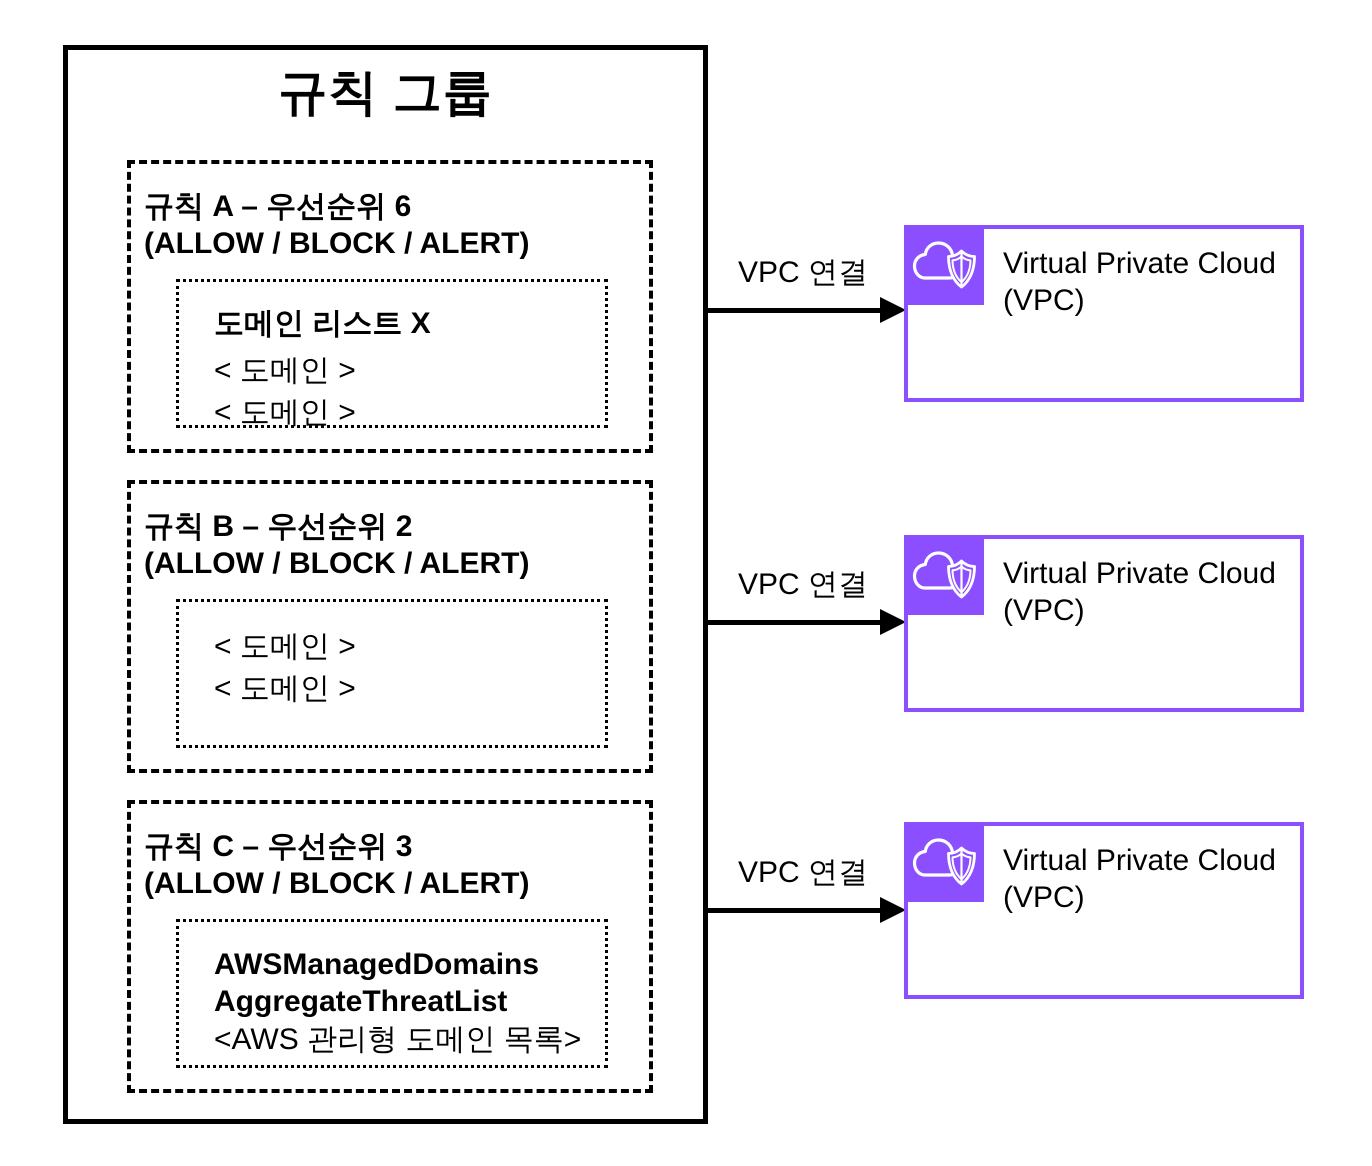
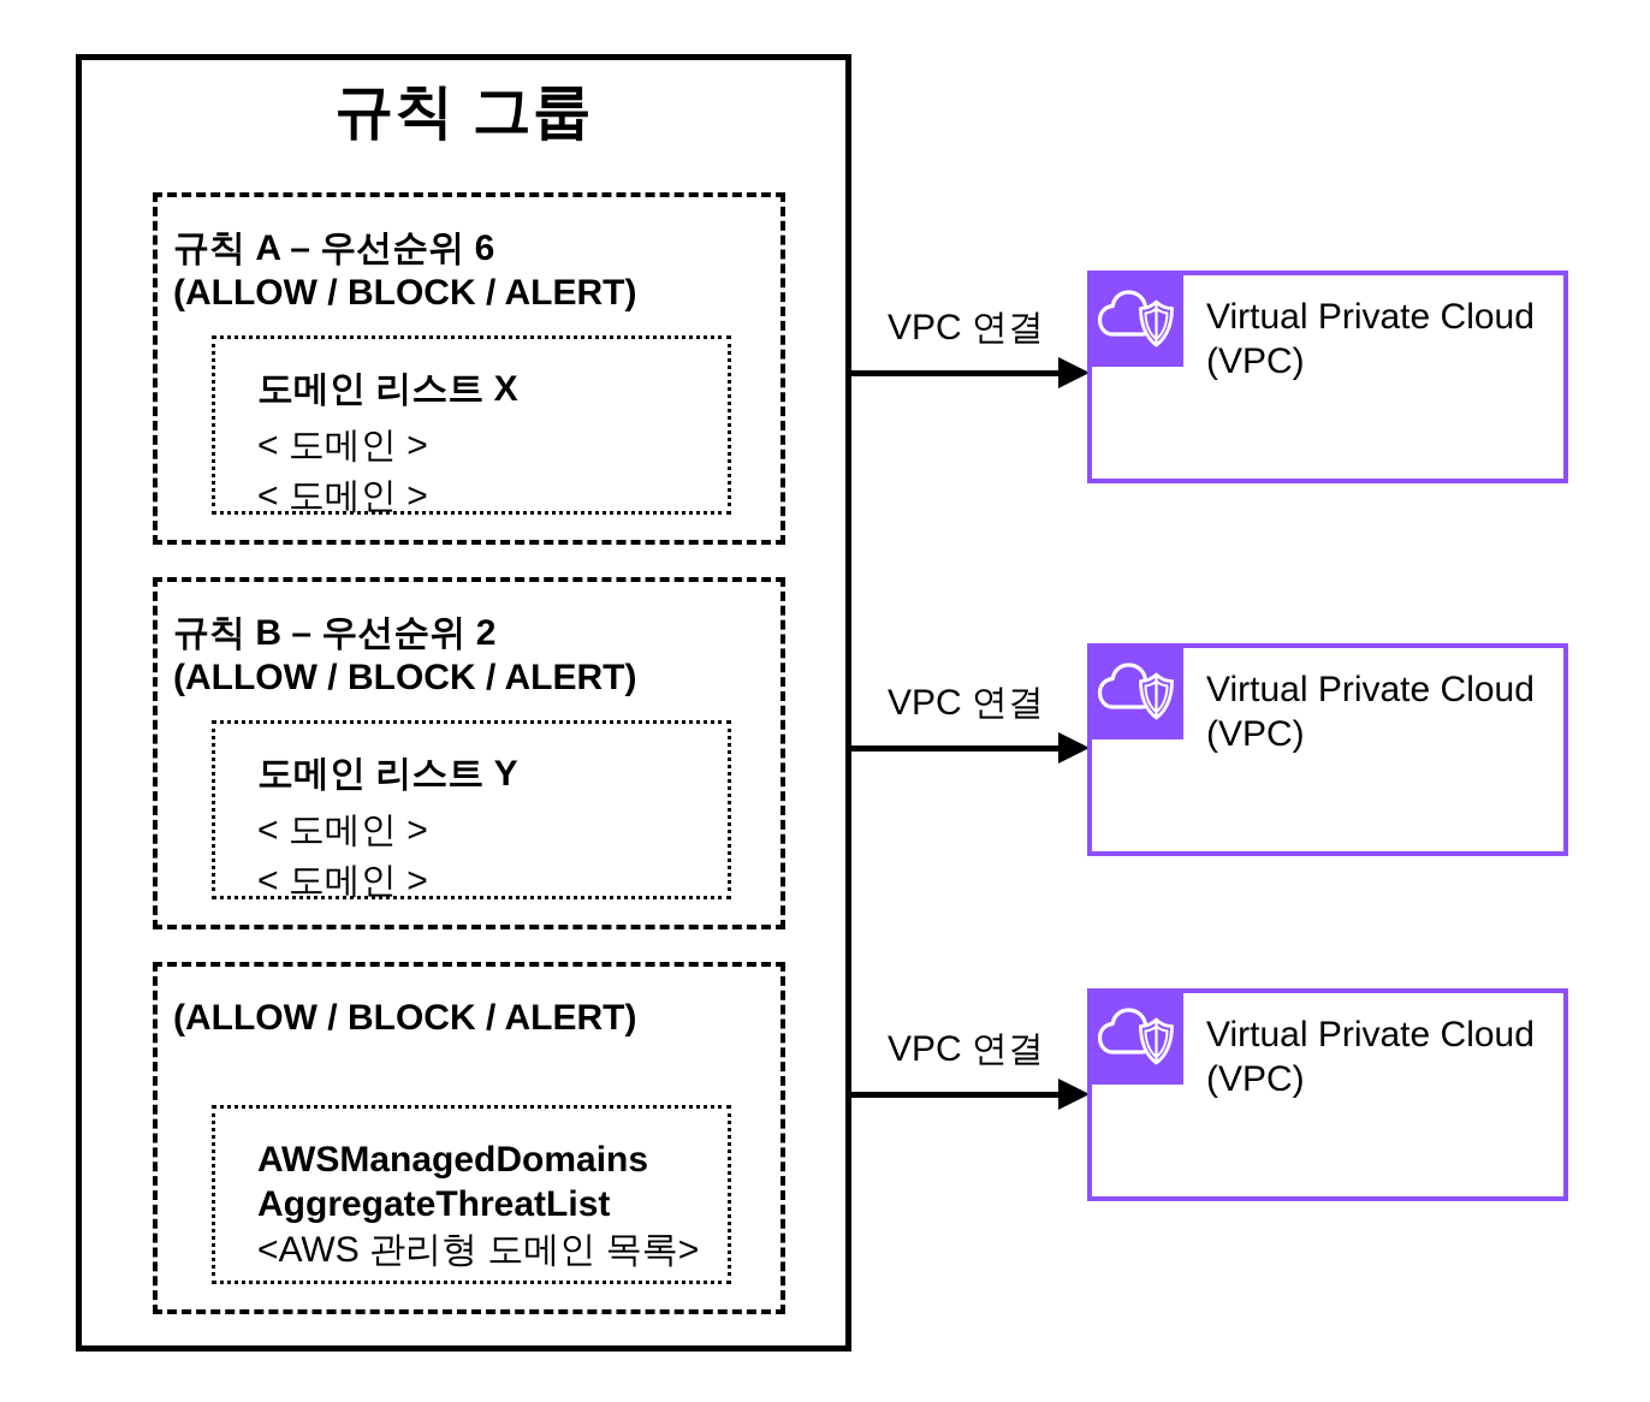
  규칙 그룹
  규칙 A – 우선순위 6
  (ALLOW / BLOCK / ALERT)
  도메인 리스트 X
  < 도메인 >
  < 도메인 >
  규칙 B – 우선순위 2
  (ALLOW / BLOCK / ALERT)
+ 도메인 리스트 Y
  < 도메인 >
  < 도메인 >
- 규칙 C – 우선순위 3
  (ALLOW / BLOCK / ALERT)
  AWSManagedDomains
  AggregateThreatList
  <AWS 관리형 도메인 목록>
  VPC 연결
  VPC 연결
  VPC 연결
  Virtual Private Cloud
  (VPC)
  Virtual Private Cloud
  (VPC)
  Virtual Private Cloud
  (VPC)
